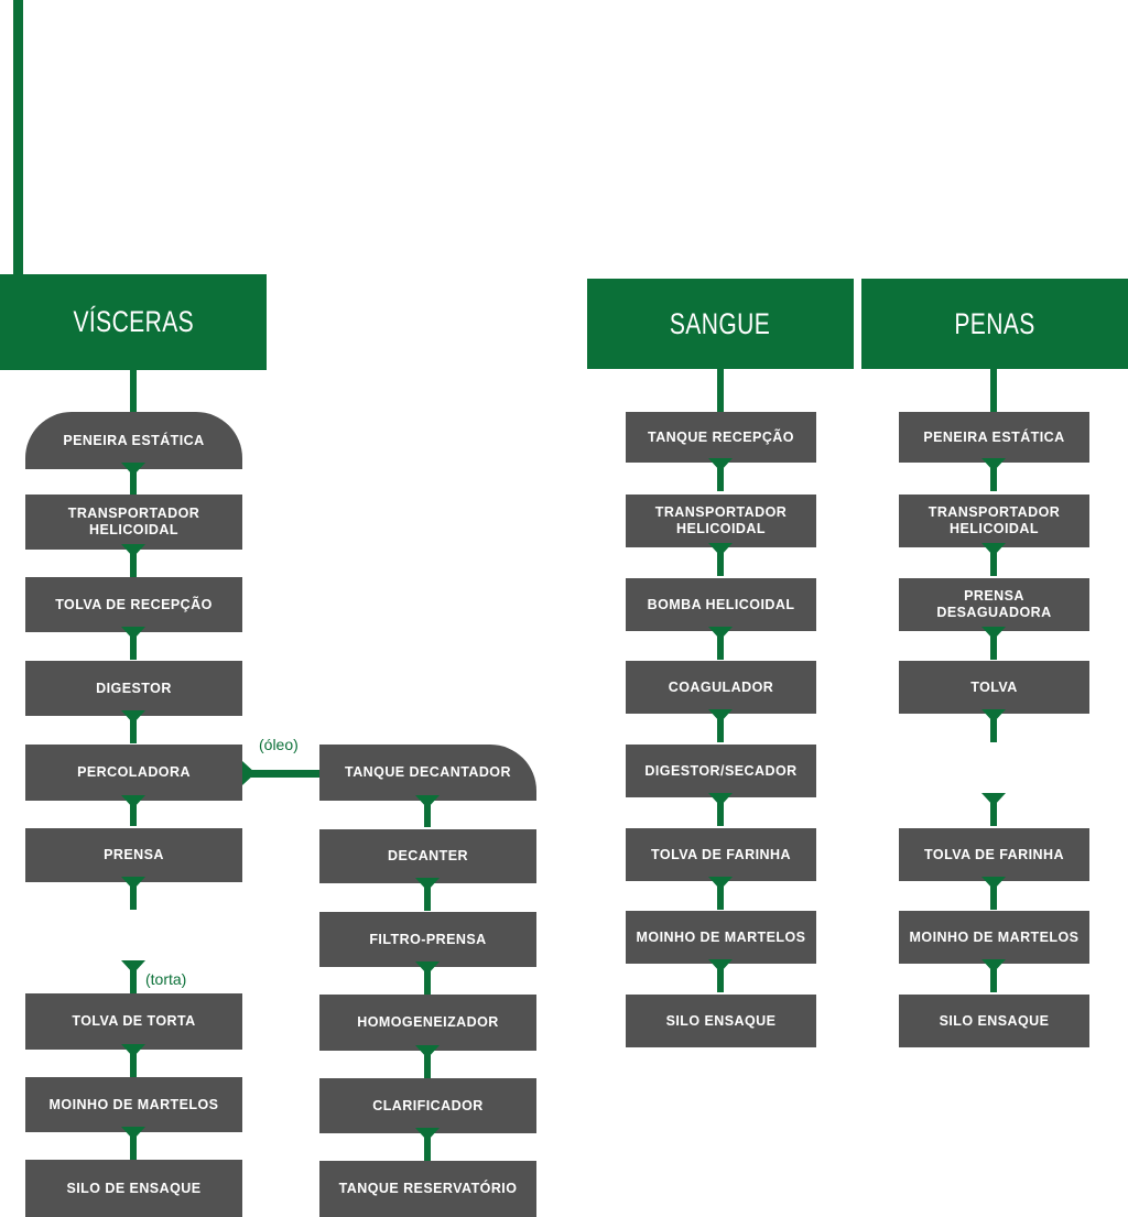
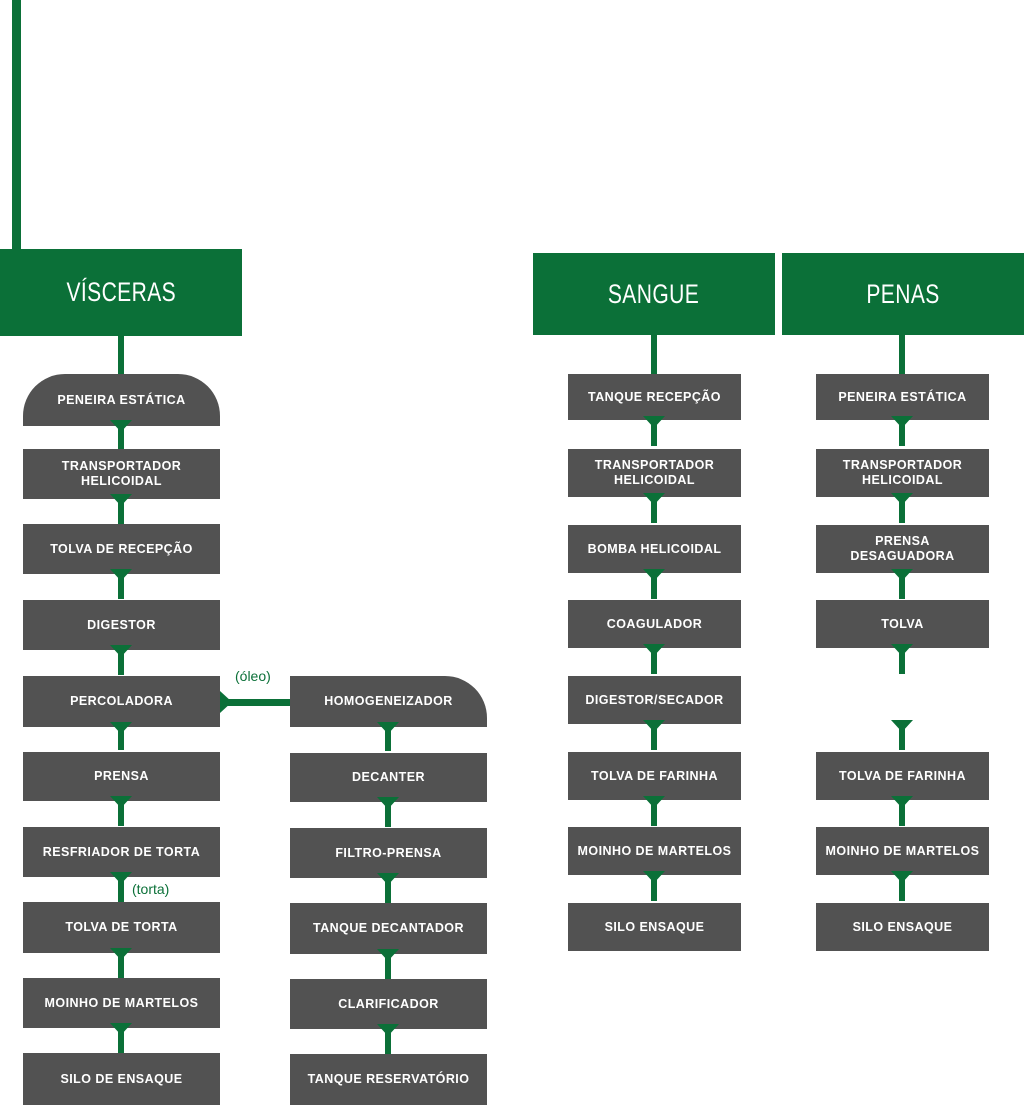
  VÍSCERAS
  SANGUE
  PENAS
  PENEIRA ESTÁTICA
  TRANSPORTADOR HELICOIDAL
  TOLVA DE RECEPÇÃO
  DIGESTOR
  PERCOLADORA
  PRENSA
+ RESFRIADOR DE TORTA
  (torta)
  TOLVA DE TORTA
  MOINHO DE MARTELOS
  SILO DE ENSAQUE
  (óleo)
- TANQUE DECANTADOR
+ HOMOGENEIZADOR
  DECANTER
  FILTRO-PRENSA
- HOMOGENEIZADOR
+ TANQUE DECANTADOR
  CLARIFICADOR
  TANQUE RESERVATÓRIO
  TANQUE RECEPÇÃO
  TRANSPORTADOR HELICOIDAL
  BOMBA HELICOIDAL
  COAGULADOR
  DIGESTOR/SECADOR
  TOLVA DE FARINHA
  MOINHO DE MARTELOS
  SILO ENSAQUE
  PENEIRA ESTÁTICA
  TRANSPORTADOR HELICOIDAL
  PRENSA DESAGUADORA
  TOLVA
  TOLVA DE FARINHA
  MOINHO DE MARTELOS
  SILO ENSAQUE
